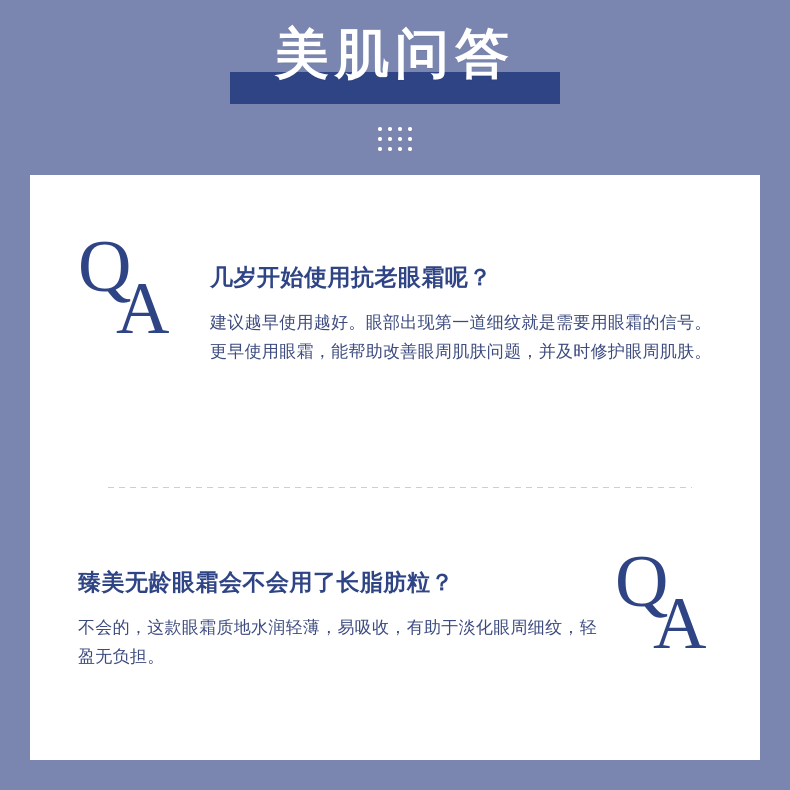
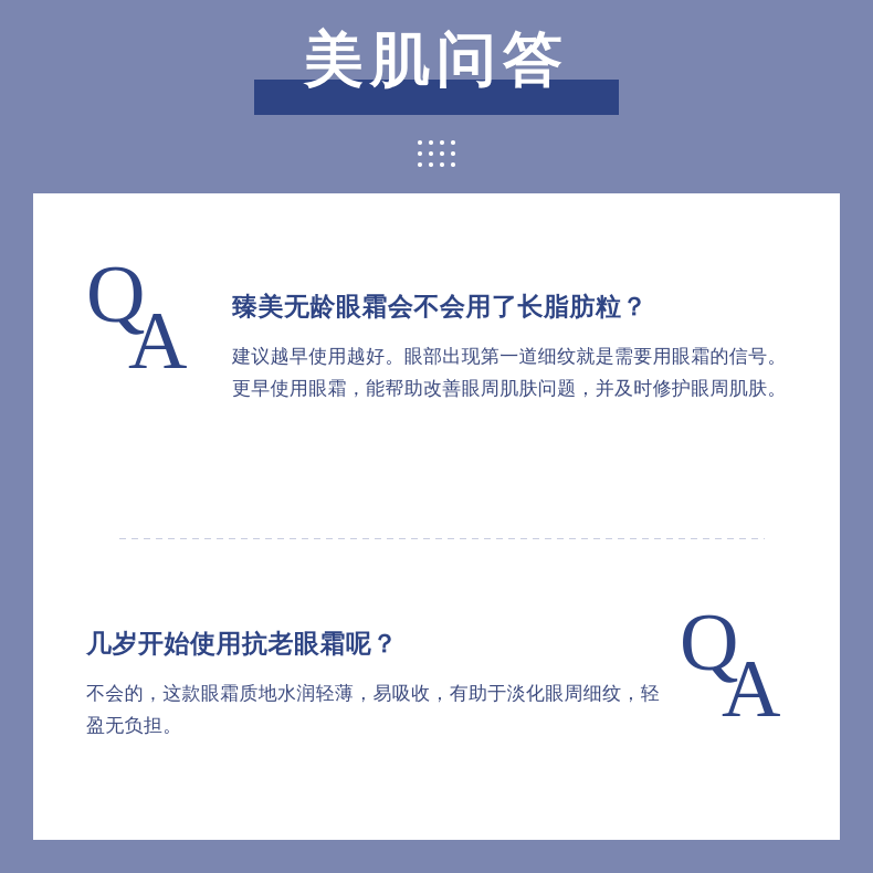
  美肌问答
  Q
  A
- 几岁开始使用抗老眼霜呢？
+ 臻美无龄眼霜会不会用了长脂肪粒？
  建议越早使用越好。眼部出现第一道细纹就是需要用眼霜的信号。更早使用眼霜，能帮助改善眼周肌肤问题，并及时修护眼周肌肤。
- 臻美无龄眼霜会不会用了长脂肪粒？
+ 几岁开始使用抗老眼霜呢？
  不会的，这款眼霜质地水润轻薄，易吸收，有助于淡化眼周细纹，轻盈无负担。
  Q
  A
